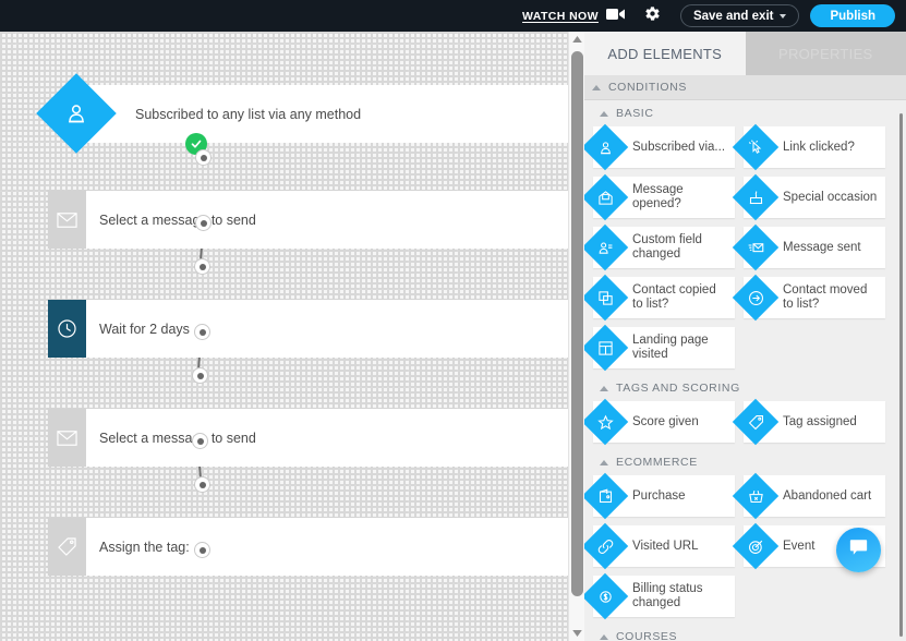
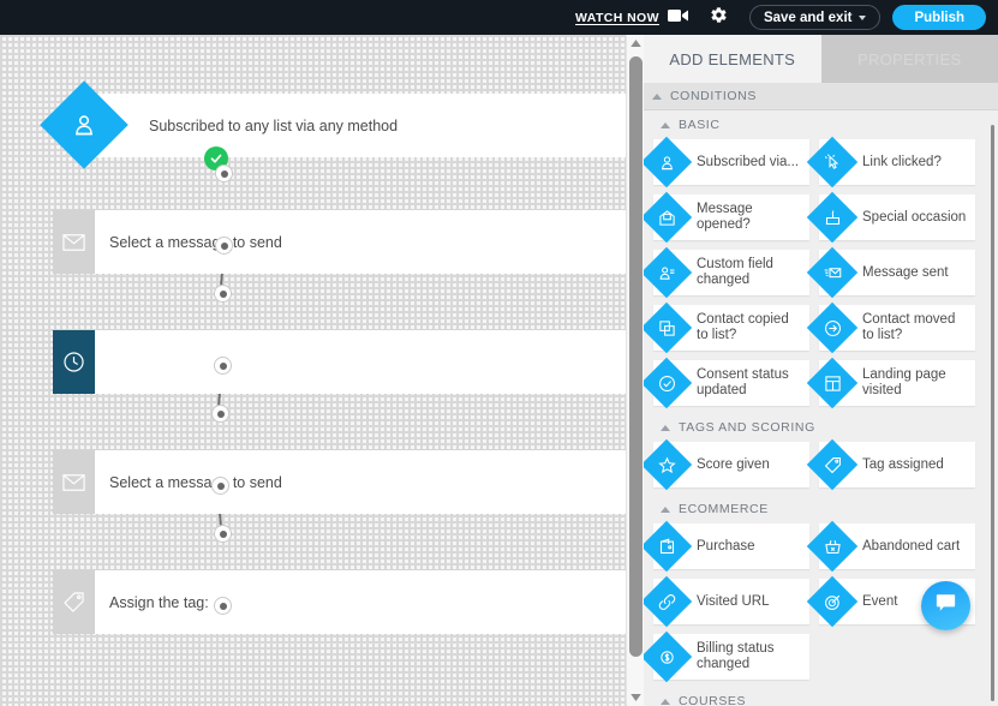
  WATCH NOW
  Save and exit
  Publish
  Subscribed to any list via any method
  Select a messa to send
- Wait for 2 days
  Select a messa to send
  Assign the tag:
  ADD ELEMENTS
  CONDITIONS
  BASIC
  Subscribed via...
  Link clicked?
  Message opened?
  Special occasion
  Custom field changed
  Message sent
  Contact copied to list?
  Contact moved to list?
+ Consent status updated
  Landing page visited
  TAGS AND SCORING
  Score given
  Tag assigned
  ECOMMERCE
  Purchase
  Abandoned cart
  Visited URL
  Event
  Billing status changed
  COURSES
